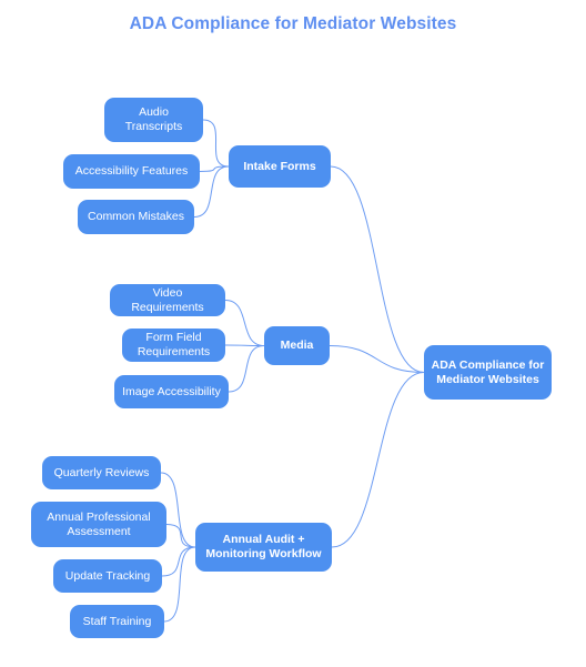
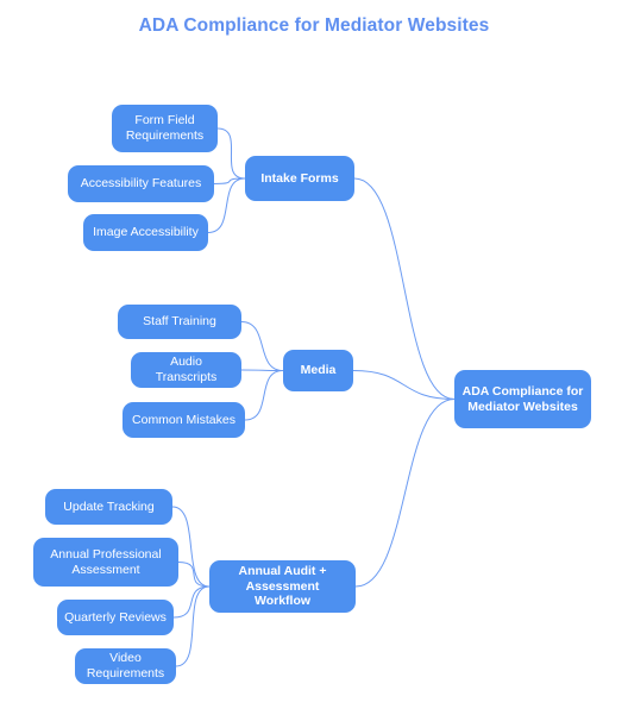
  ADA Compliance for Mediator Websites
- Audio Transcripts
+ Form Field Requirements
  Accessibility Features
- Common Mistakes
+ Image Accessibility
  Intake Forms
- Video Requirements
+ Staff Training
- Form Field Requirements
+ Audio Transcripts
- Image Accessibility
+ Common Mistakes
  Media
- Quarterly Reviews
+ Update Tracking
  Annual Professional Assessment
- Update Tracking
+ Quarterly Reviews
- Staff Training
+ Video Requirements
- Annual Audit + Monitoring Workflow
+ Annual Audit + Assessment Workflow
  ADA Compliance for Mediator Websites
